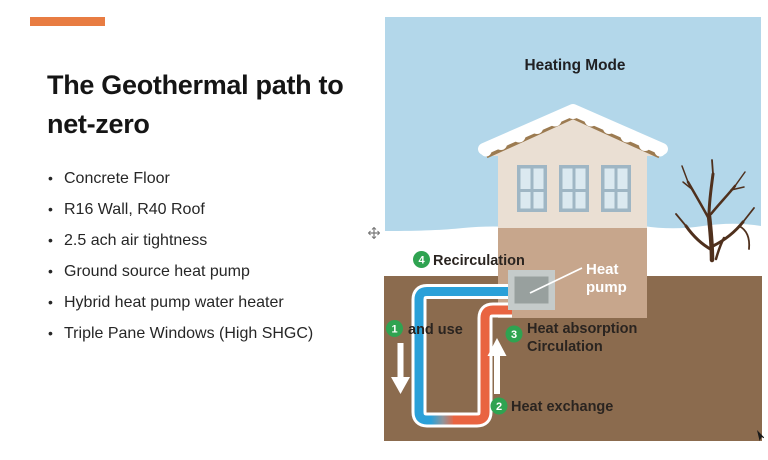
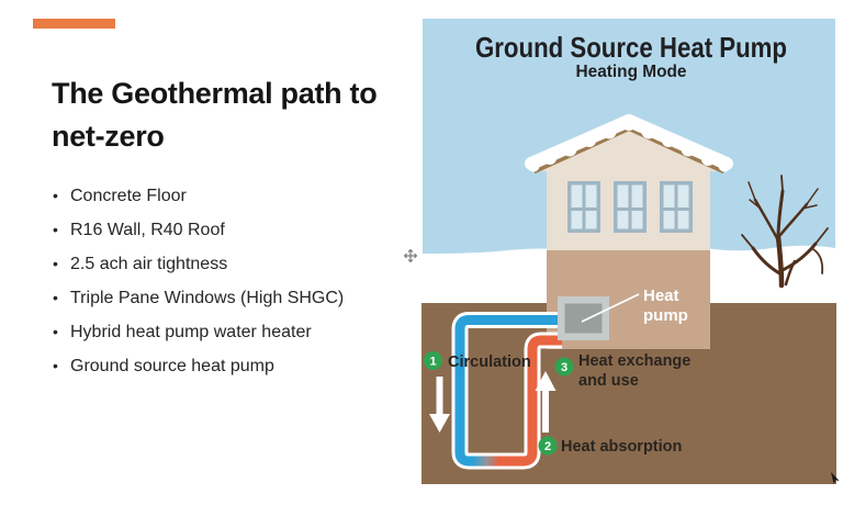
  The Geothermal path to
  net-zero
  Concrete Floor
  R16 Wall, R40 Roof
  2.5 ach air tightness
- Ground source heat pump
+ Triple Pane Windows (High SHGC)
  Hybrid heat pump water heater
- Triple Pane Windows (High SHGC)
+ Ground source heat pump
  1
- and use
+ Circulation
  2
- Heat exchange
+ Heat absorption
  3
- Heat absorption
+ Heat exchange
- Circulation
+ and use
- 4
- Recirculation
  Heat
  pump
+ Ground Source Heat Pump
  Heating Mode
